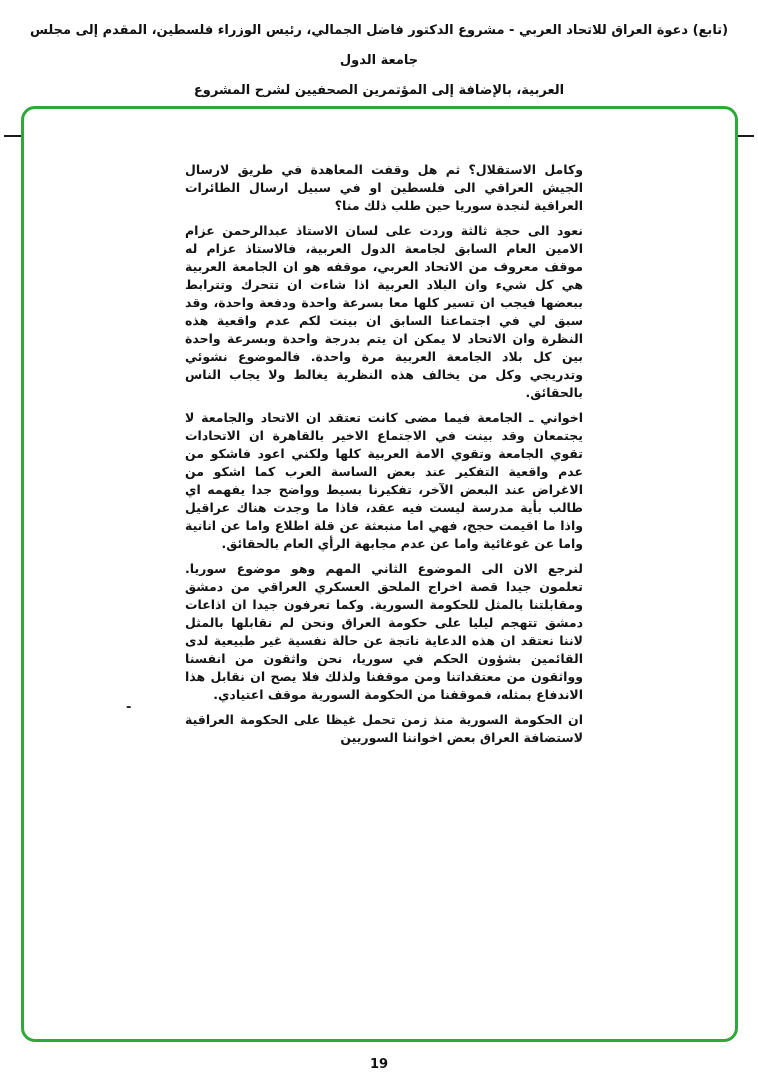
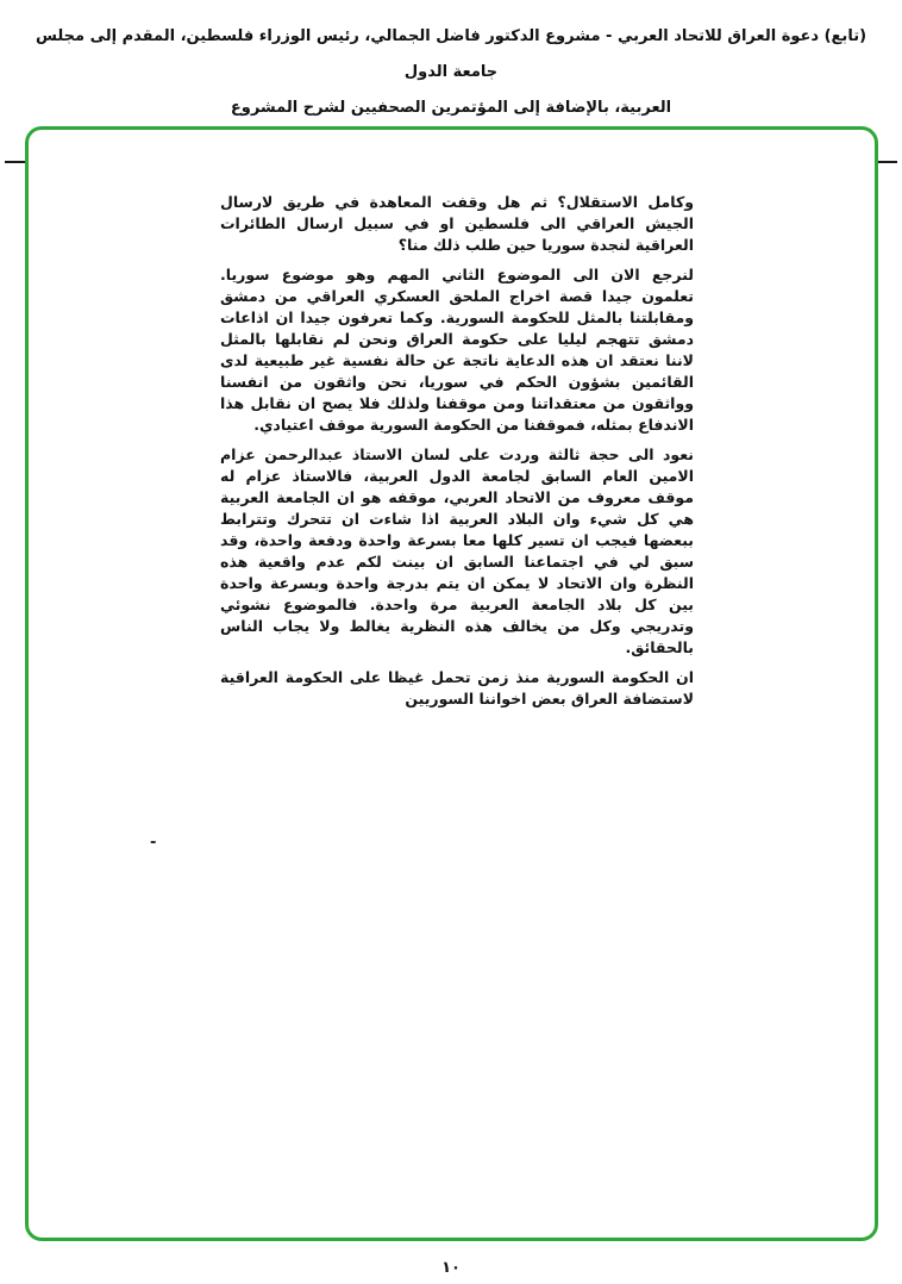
  (تابع) دعوة العراق للاتحاد العربي - مشروع الدكتور فاضل الجمالي، رئيس الوزراء فلسطين، المقدم إلى مجلس جامعة الدول
  العربية، بالإضافة إلى المؤتمرين الصحفيين لشرح المشروع
  وكامل الاستقلال؟ ثم هل وقفت المعاهدة في طريق لارسال الجيش العراقي الى فلسطين او في سبيل ارسال الطائرات العراقية لنجدة سوريا حين طلب ذلك منا؟
- نعود الى حجة ثالثة وردت على لسان الاستاذ عبدالرحمن عزام الامين العام السابق لجامعة الدول العربية، فالاستاذ عزام له موقف معروف من الاتحاد العربي، موقفه هو ان الجامعة العربية هي كل شيء وان البلاد العربية اذا شاءت ان تتحرك وتترابط ببعضها فيجب ان تسير كلها معا بسرعة واحدة ودفعة واحدة، وقد سبق لي في اجتماعنا السابق ان بينت لكم عدم واقعية هذه النظرة وان الاتحاد لا يمكن ان يتم بدرجة واحدة وبسرعة واحدة بين كل بلاد الجامعة العربية مرة واحدة. فالموضوع نشوئي وتدريجي وكل من يخالف هذه النظرية يغالط ولا يجاب الناس بالحقائق.
+ لنرجع الان الى الموضوع الثاني المهم وهو موضوع سوريا. تعلمون جيدا قصة اخراج الملحق العسكري العراقي من دمشق ومقابلتنا بالمثل للحكومة السورية. وكما تعرفون جيدا ان اذاعات دمشق تتهجم ليليا على حكومة العراق ونحن لم نقابلها بالمثل لاننا نعتقد ان هذه الدعاية ناتجة عن حالة نفسية غير طبيعية لدى القائمين بشؤون الحكم في سوريا، نحن واثقون من انفسنا وواثقون من معتقداتنا ومن موقفنا ولذلك فلا يصح ان نقابل هذا الاندفاع بمثله، فموقفنا من الحكومة السورية موقف اعتيادي.
- اخواني ـ الجامعة فيما مضى كانت تعتقد ان الاتحاد والجامعة لا يجتمعان وقد بينت في الاجتماع الاخير بالقاهرة ان الاتحادات تقوي الجامعة وتقوي الامة العربية كلها ولكني اعود فاشكو من عدم واقعية التفكير عند بعض الساسة العرب كما اشكو من الاغراض عند البعض الآخر، تفكيرنا بسيط وواضح جدا يفهمه اي طالب بأية مدرسة ليست فيه عقد، فاذا ما وجدت هناك عراقيل واذا ما اقيمت حجج، فهي اما منبعثة عن قلة اطلاع واما عن انانية واما عن غوغائية واما عن عدم مجابهة الرأي العام بالحقائق.
- لنرجع الان الى الموضوع الثاني المهم وهو موضوع سوريا. تعلمون جيدا قصة اخراج الملحق العسكري العراقي من دمشق ومقابلتنا بالمثل للحكومة السورية. وكما تعرفون جيدا ان اذاعات دمشق تتهجم ليليا على حكومة العراق ونحن لم نقابلها بالمثل لاننا نعتقد ان هذه الدعاية ناتجة عن حالة نفسية غير طبيعية لدى القائمين بشؤون الحكم في سوريا، نحن واثقون من انفسنا وواثقون من معتقداتنا ومن موقفنا ولذلك فلا يصح ان نقابل هذا الاندفاع بمثله، فموقفنا من الحكومة السورية موقف اعتيادي.
+ نعود الى حجة ثالثة وردت على لسان الاستاذ عبدالرحمن عزام الامين العام السابق لجامعة الدول العربية، فالاستاذ عزام له موقف معروف من الاتحاد العربي، موقفه هو ان الجامعة العربية هي كل شيء وان البلاد العربية اذا شاءت ان تتحرك وتترابط ببعضها فيجب ان تسير كلها معا بسرعة واحدة ودفعة واحدة، وقد سبق لي في اجتماعنا السابق ان بينت لكم عدم واقعية هذه النظرة وان الاتحاد لا يمكن ان يتم بدرجة واحدة وبسرعة واحدة بين كل بلاد الجامعة العربية مرة واحدة. فالموضوع نشوئي وتدريجي وكل من يخالف هذه النظرية يغالط ولا يجاب الناس بالحقائق.
  ان الحكومة السورية منذ زمن تحمل غيظا على الحكومة العراقية لاستضافة العراق بعض اخواننا السوريين
  -
- 19
+ ١٠
